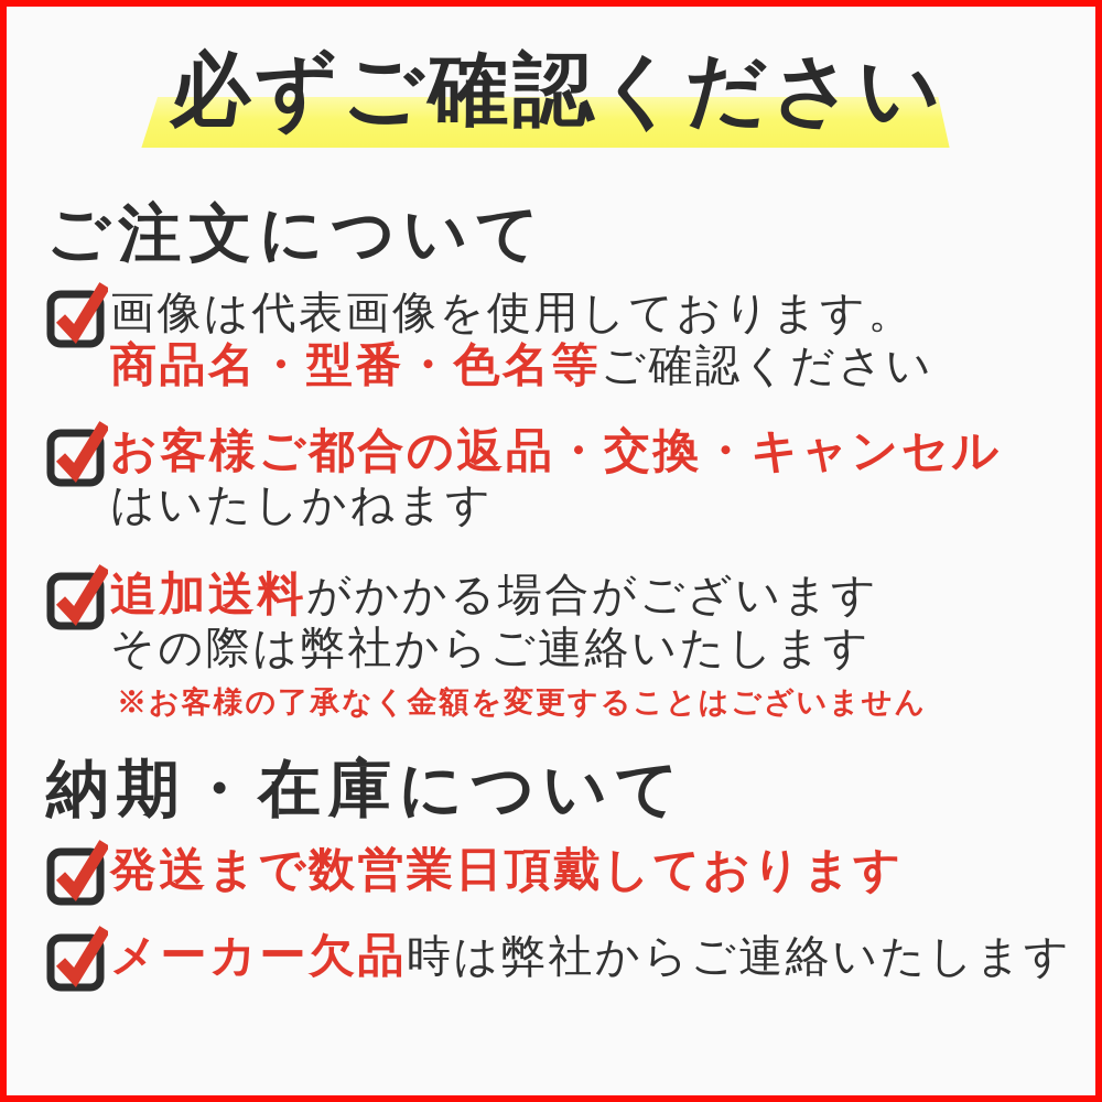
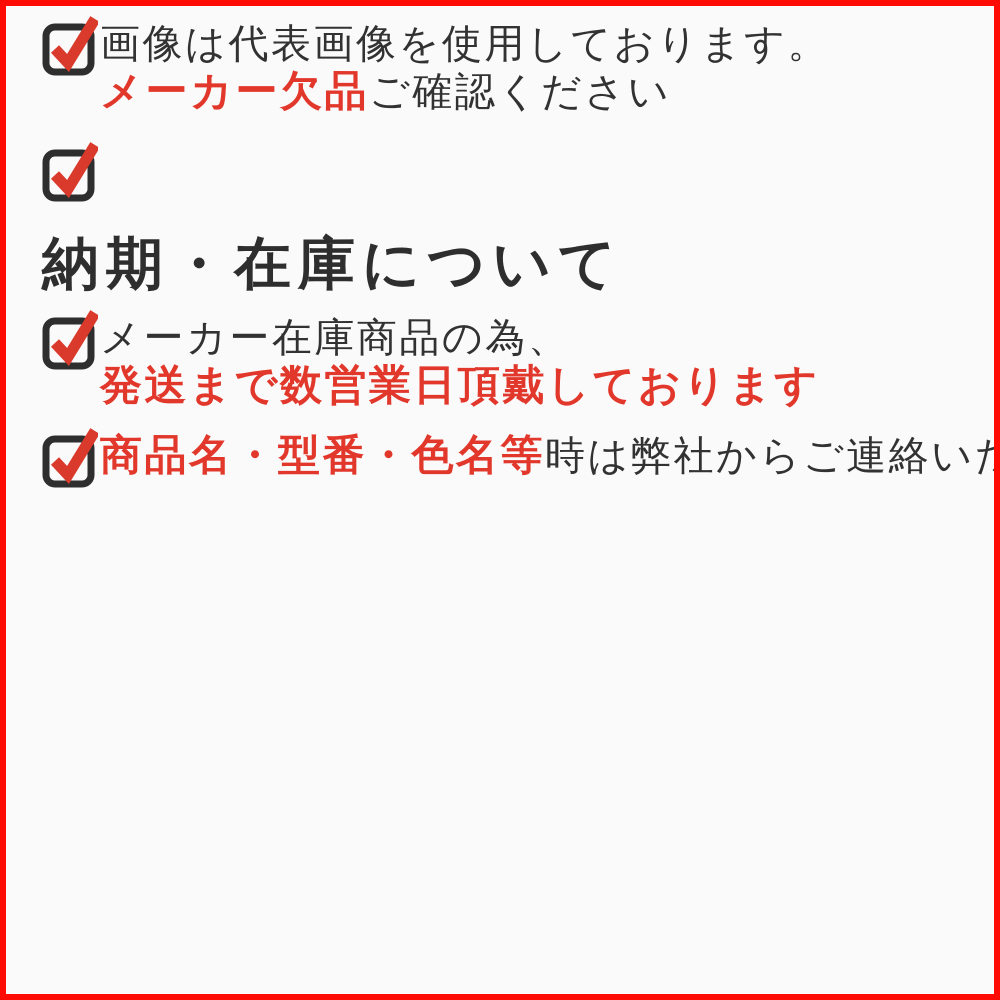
- 必ずご確認ください
- ご注文について
  画像は代表画像を使用しております。
- 商品名・型番・色名等ご確認ください
+ メーカー欠品ご確認ください
- お客様ご都合の返品・交換・キャンセル
- はいたしかねます
- 追加送料がかかる場合がございます
- その際は弊社からご連絡いたします
- ※お客様の了承なく金額を変更することはございません
  納期・在庫について
+ メーカー在庫商品の為、
  発送まで数営業日頂戴しております
- メーカー欠品時は弊社からご連絡いたします
+ 商品名・型番・色名等時は弊社からご連絡い
